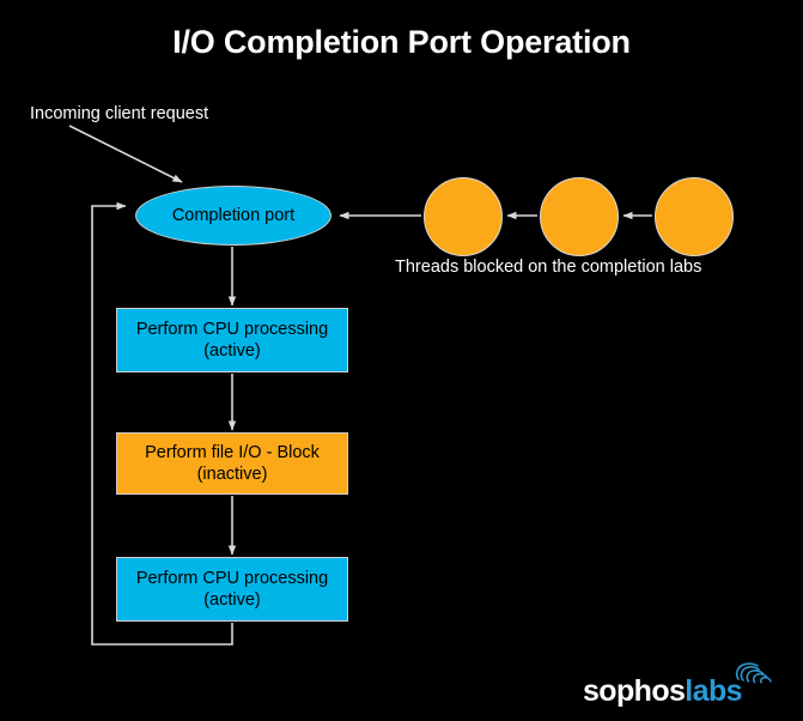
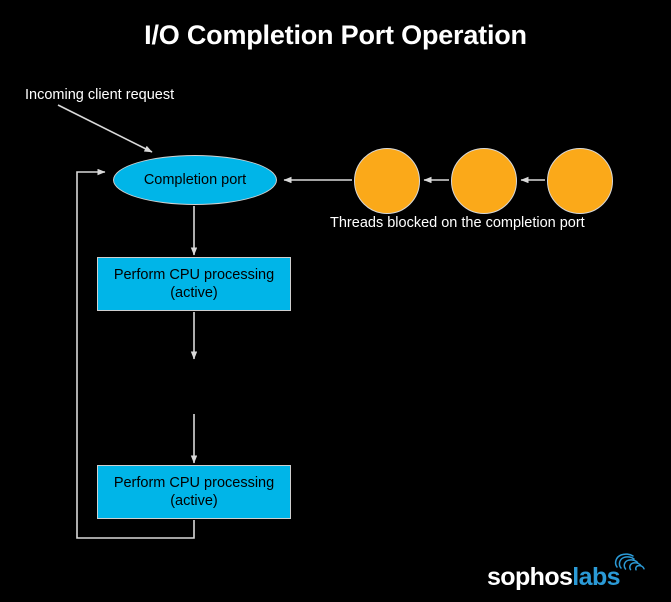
  I/O Completion Port Operation
  Incoming client request
- Threads blocked on the completion labs
+ Threads blocked on the completion port
  Completion port
  Perform CPU processing (active)
- Perform file I/O - Block (inactive)
  Perform CPU processing (active)
  sophoslabs
